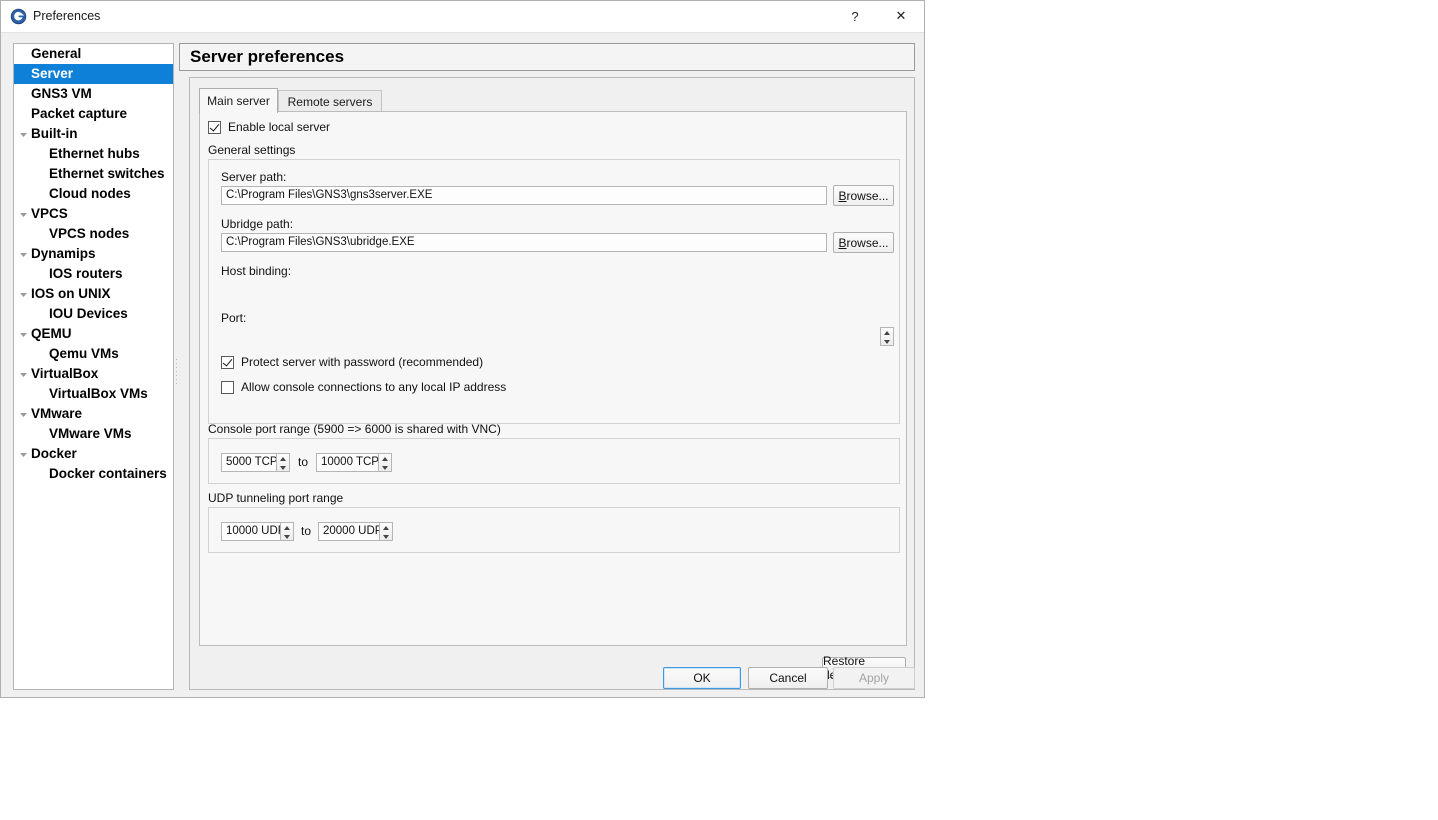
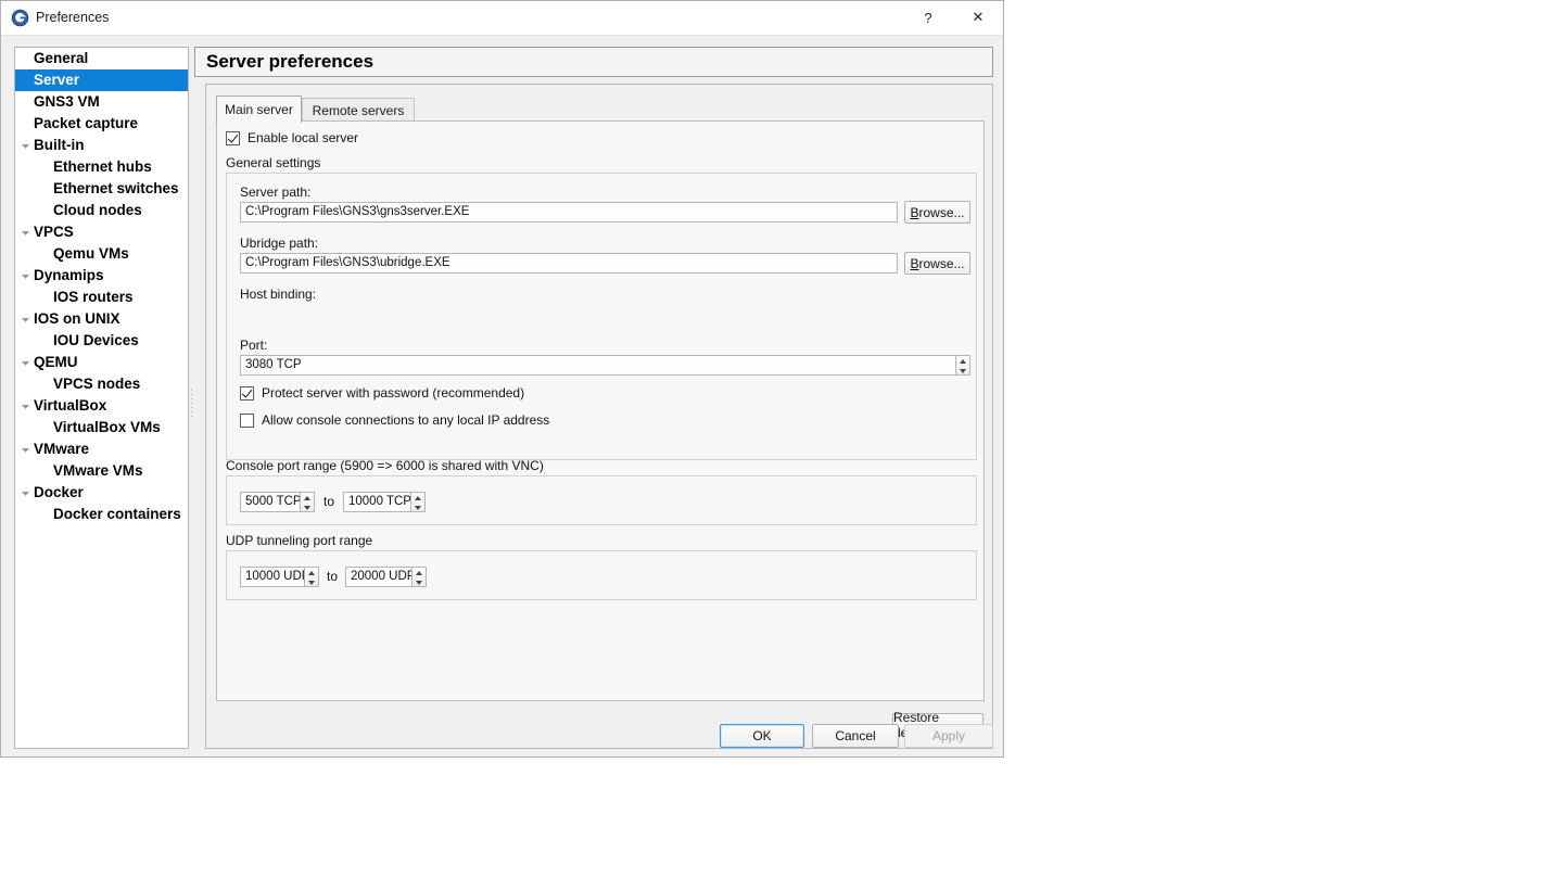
  Preferences
  ?
  ✕
  General
  Server
  GNS3 VM
  Packet capture
  Built-in
  Ethernet hubs
  Ethernet switches
  Cloud nodes
  VPCS
- VPCS nodes
+ Qemu VMs
  Dynamips
  IOS routers
  IOS on UNIX
  IOU Devices
  QEMU
- Qemu VMs
+ VPCS nodes
  VirtualBox
  VirtualBox VMs
  VMware
  VMware VMs
  Docker
  Docker containers
  Server preferences
  Main server
  Remote servers
  Enable local server
  General settings
  Server path:
  C:\Program Files\GNS3\gns3server.EXE
  Browse...
  Ubridge path:
  C:\Program Files\GNS3\ubridge.EXE
  Browse...
  Host binding:
  Port:
+ 3080 TCP
  Protect server with password (recommended)
  Allow console connections to any local IP address
  Console port range (5900 => 6000 is shared with VNC)
  5000 TCP
  to
  10000 TCP
  UDP tunneling port range
  10000 UD
  to
  20000 UD
  OK
  Cancel
  Apply
